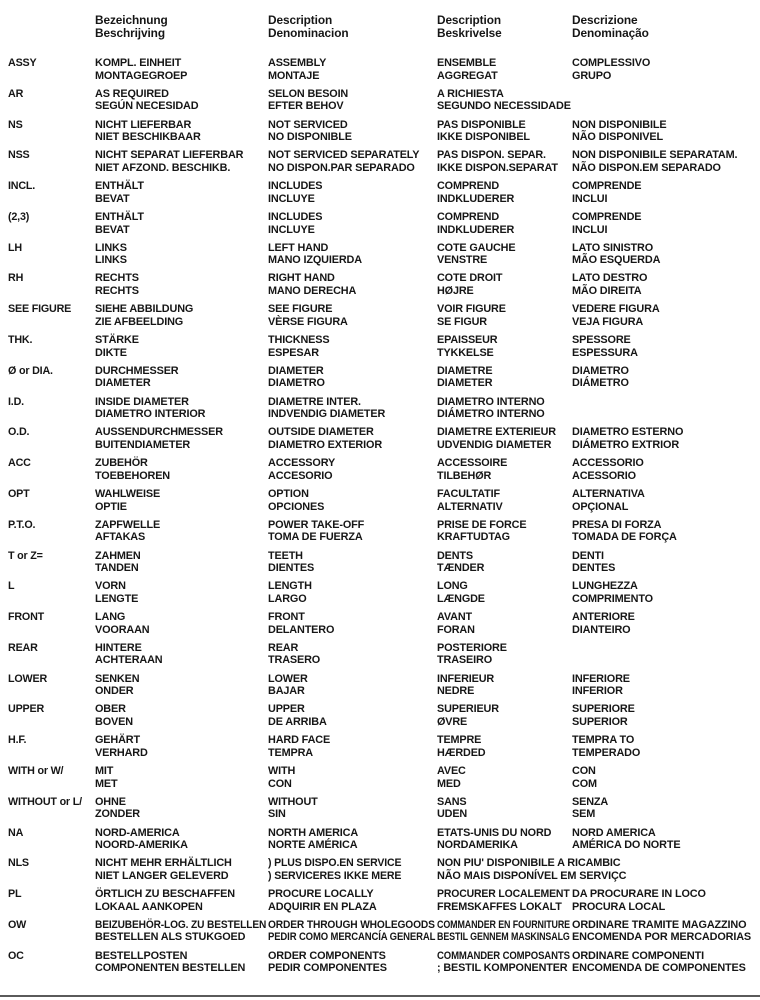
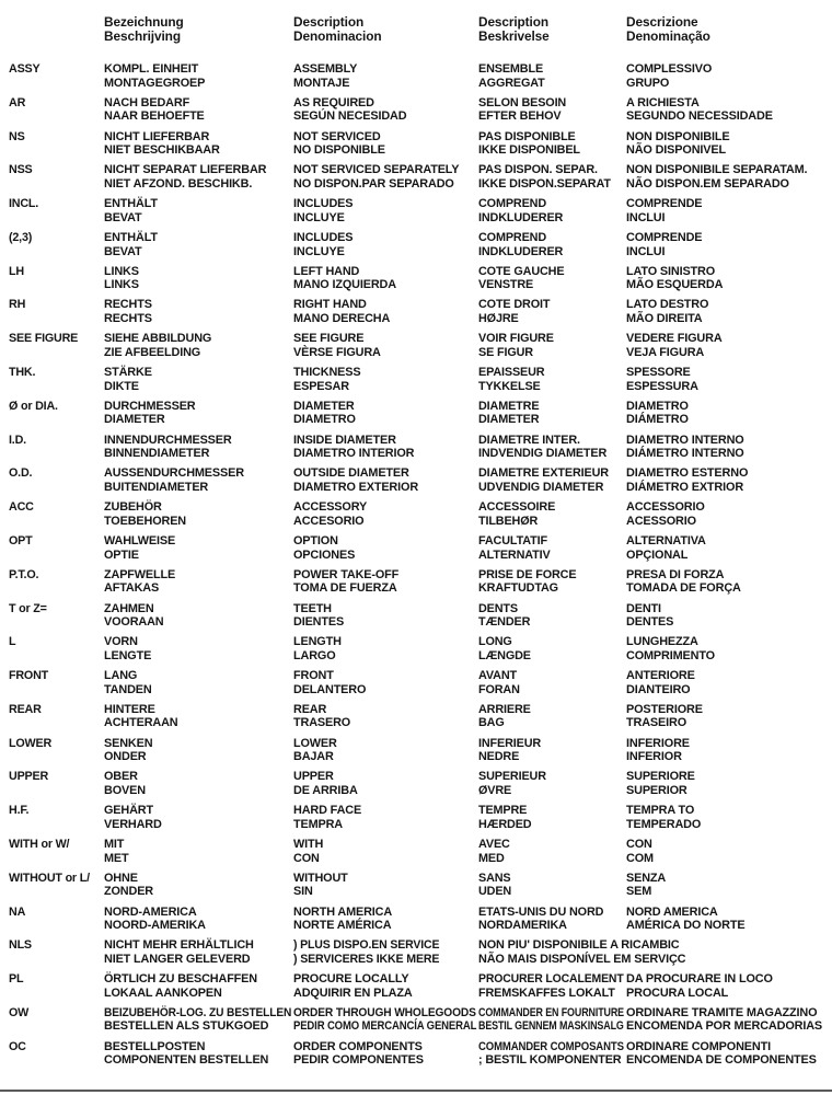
  Bezeichnung
  Beschrijving
  Description
  Denominacion
  Description
  Beskrivelse
  Descrizione
  Denominação
  ASSY
  KOMPL. EINHEIT
  MONTAGEGROEP
  ASSEMBLY
  MONTAJE
  ENSEMBLE
  AGGREGAT
  COMPLESSIVO
  GRUPO
  AR
+ NACH BEDARF
+ NAAR BEHOEFTE
  AS REQUIRED
  SEGÚN NECESIDAD
  SELON BESOIN
  EFTER BEHOV
  A RICHIESTA
  SEGUNDO NECESSIDADE
  NS
  NICHT LIEFERBAR
  NIET BESCHIKBAAR
  NOT SERVICED
  NO DISPONIBLE
  PAS DISPONIBLE
  IKKE DISPONIBEL
  NON DISPONIBILE
  NÃO DISPONIVEL
  NSS
  NICHT SEPARAT LIEFERBAR
  NIET AFZOND. BESCHIKB.
  NOT SERVICED SEPARATELY
  NO DISPON.PAR SEPARADO
  PAS DISPON. SEPAR.
  IKKE DISPON.SEPARAT
  NON DISPONIBILE SEPARATAM.
  NÃO DISPON.EM SEPARADO
  INCL.
  ENTHÄLT
  BEVAT
  INCLUDES
  INCLUYE
  COMPREND
  INDKLUDERER
  COMPRENDE
  INCLUI
  (2,3)
  ENTHÄLT
  BEVAT
  INCLUDES
  INCLUYE
  COMPREND
  INDKLUDERER
  COMPRENDE
  INCLUI
  LH
  LINKS
  LINKS
  LEFT HAND
  MANO IZQUIERDA
  COTE GAUCHE
  VENSTRE
  LATO SINISTRO
  MÃO ESQUERDA
  RH
  RECHTS
  RECHTS
  RIGHT HAND
  MANO DERECHA
  COTE DROIT
  HØJRE
  LATO DESTRO
  MÃO DIREITA
  SEE FIGURE
  SIEHE ABBILDUNG
  ZIE AFBEELDING
  SEE FIGURE
  VÈRSE FIGURA
  VOIR FIGURE
  SE FIGUR
  VEDERE FIGURA
  VEJA FIGURA
  THK.
  STÄRKE
  DIKTE
  THICKNESS
  ESPESAR
  EPAISSEUR
  TYKKELSE
  SPESSORE
  ESPESSURA
  Ø or DIA.
  DURCHMESSER
  DIAMETER
  DIAMETER
  DIAMETRO
  DIAMETRE
  DIAMETER
  DIAMETRO
  DIÁMETRO
  I.D.
+ INNENDURCHMESSER
+ BINNENDIAMETER
  INSIDE DIAMETER
  DIAMETRO INTERIOR
  DIAMETRE INTER.
  INDVENDIG DIAMETER
  DIAMETRO INTERNO
  DIÁMETRO INTERNO
  O.D.
  AUSSENDURCHMESSER
  BUITENDIAMETER
  OUTSIDE DIAMETER
  DIAMETRO EXTERIOR
  DIAMETRE EXTERIEUR
  UDVENDIG DIAMETER
  DIAMETRO ESTERNO
  DIÁMETRO EXTRIOR
  ACC
  ZUBEHÖR
  TOEBEHOREN
  ACCESSORY
  ACCESORIO
  ACCESSOIRE
  TILBEHØR
  ACCESSORIO
  ACESSORIO
  OPT
  WAHLWEISE
  OPTIE
  OPTION
  OPCIONES
  FACULTATIF
  ALTERNATIV
  ALTERNATIVA
  OPÇIONAL
  P.T.O.
  ZAPFWELLE
  AFTAKAS
  POWER TAKE-OFF
  TOMA DE FUERZA
  PRISE DE FORCE
  KRAFTUDTAG
  PRESA DI FORZA
  TOMADA DE FORÇA
  T or Z=
  ZAHMEN
- TANDEN
+ VOORAAN
  TEETH
  DIENTES
  DENTS
  TÆNDER
  DENTI
  DENTES
  L
  VORN
  LENGTE
  LENGTH
  LARGO
  LONG
  LÆNGDE
  LUNGHEZZA
  COMPRIMENTO
  FRONT
  LANG
- VOORAAN
+ TANDEN
  FRONT
  DELANTERO
  AVANT
  FORAN
  ANTERIORE
  DIANTEIRO
  REAR
  HINTERE
  ACHTERAAN
  REAR
  TRASERO
+ ARRIERE
+ BAG
  POSTERIORE
  TRASEIRO
  LOWER
  SENKEN
  ONDER
  LOWER
  BAJAR
  INFERIEUR
  NEDRE
  INFERIORE
  INFERIOR
  UPPER
  OBER
  BOVEN
  UPPER
  DE ARRIBA
  SUPERIEUR
  ØVRE
  SUPERIORE
  SUPERIOR
  H.F.
  GEHÄRT
  VERHARD
  HARD FACE
  TEMPRA
  TEMPRE
  HÆRDED
  TEMPRA TO
  TEMPERADO
  WITH or W/
  MIT
  MET
  WITH
  CON
  AVEC
  MED
  CON
  COM
  WITHOUT or L/
  OHNE
  ZONDER
  WITHOUT
  SIN
  SANS
  UDEN
  SENZA
  SEM
  NA
  NORD-AMERICA
  NOORD-AMERIKA
  NORTH AMERICA
  NORTE AMÉRICA
  ETATS-UNIS DU NORD
  NORDAMERIKA
  NORD AMERICA
  AMÉRICA DO NORTE
  NLS
  NICHT MEHR ERHÄLTLICH
  NIET LANGER GELEVERD
  ) PLUS DISPO.EN SERVICE
  ) SERVICERES IKKE MERE
  NON PIU' DISPONIBILE A RICAMBIC
  NÃO MAIS DISPONÍVEL EM SERVIÇC
  PL
  ÖRTLICH ZU BESCHAFFEN
  LOKAAL AANKOPEN
  PROCURE LOCALLY
  ADQUIRIR EN PLAZA
  PROCURER LOCALEMENT
  FREMSKAFFES LOKALT
  DA PROCURARE IN LOCO
  PROCURA LOCAL
  OW
  BEIZUBEHÖR-LOG. ZU BESTELLEN
  BESTELLEN ALS STUKGOED
  ORDER THROUGH WHOLEGOODS
  PEDIR COMO MERCANCÍA GENERAL
  COMMANDER EN FOURNITURE
  BESTIL GENNEM MASKINSALG
  ORDINARE TRAMITE MAGAZZINO
  ENCOMENDA POR MERCADORIAS
  OC
  BESTELLPOSTEN
  COMPONENTEN BESTELLEN
  ORDER COMPONENTS
  PEDIR COMPONENTES
  COMMANDER COMPOSANTS
  ; BESTIL KOMPONENTER
  ORDINARE COMPONENTI
  ENCOMENDA DE COMPONENTES
